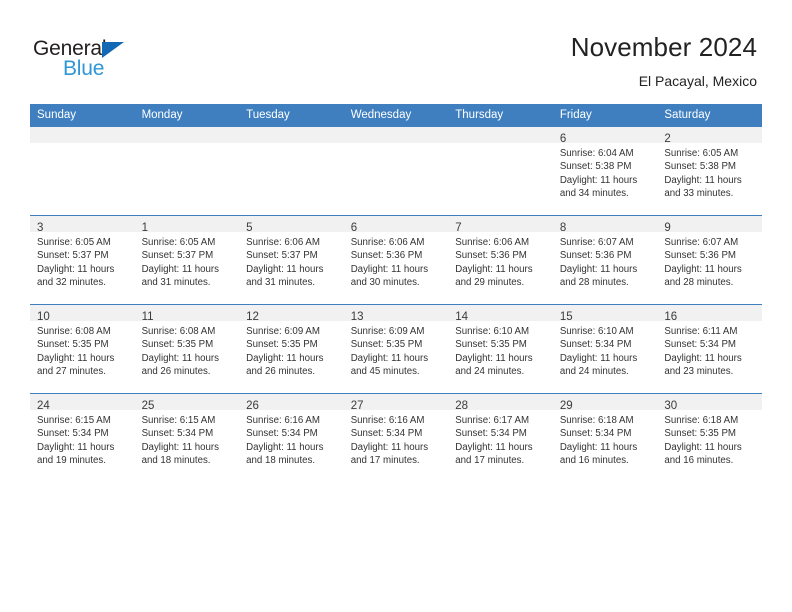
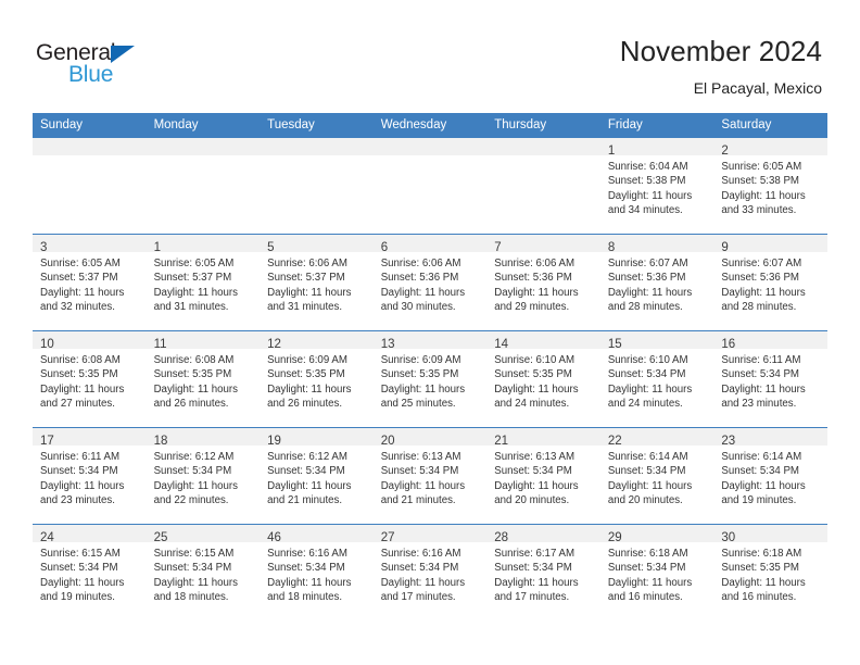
  General
  Blue
  November 2024
  El Pacayal, Mexico
  Sunday	Monday	Tuesday	Wednesday	Thursday	Friday	Saturday
- 					6Sunrise: 6:04 AMSunset: 5:38 PMDaylight: 11 hoursand 34 minutes.	2Sunrise: 6:05 AMSunset: 5:38 PMDaylight: 11 hoursand 33 minutes.
+ 					1Sunrise: 6:04 AMSunset: 5:38 PMDaylight: 11 hoursand 34 minutes.	2Sunrise: 6:05 AMSunset: 5:38 PMDaylight: 11 hoursand 33 minutes.
  3Sunrise: 6:05 AMSunset: 5:37 PMDaylight: 11 hoursand 32 minutes.	1Sunrise: 6:05 AMSunset: 5:37 PMDaylight: 11 hoursand 31 minutes.	5Sunrise: 6:06 AMSunset: 5:37 PMDaylight: 11 hoursand 31 minutes.	6Sunrise: 6:06 AMSunset: 5:36 PMDaylight: 11 hoursand 30 minutes.	7Sunrise: 6:06 AMSunset: 5:36 PMDaylight: 11 hoursand 29 minutes.	8Sunrise: 6:07 AMSunset: 5:36 PMDaylight: 11 hoursand 28 minutes.	9Sunrise: 6:07 AMSunset: 5:36 PMDaylight: 11 hoursand 28 minutes.
- 10Sunrise: 6:08 AMSunset: 5:35 PMDaylight: 11 hoursand 27 minutes.	11Sunrise: 6:08 AMSunset: 5:35 PMDaylight: 11 hoursand 26 minutes.	12Sunrise: 6:09 AMSunset: 5:35 PMDaylight: 11 hoursand 26 minutes.	13Sunrise: 6:09 AMSunset: 5:35 PMDaylight: 11 hoursand 45 minutes.	14Sunrise: 6:10 AMSunset: 5:35 PMDaylight: 11 hoursand 24 minutes.	15Sunrise: 6:10 AMSunset: 5:34 PMDaylight: 11 hoursand 24 minutes.	16Sunrise: 6:11 AMSunset: 5:34 PMDaylight: 11 hoursand 23 minutes.
+ 10Sunrise: 6:08 AMSunset: 5:35 PMDaylight: 11 hoursand 27 minutes.	11Sunrise: 6:08 AMSunset: 5:35 PMDaylight: 11 hoursand 26 minutes.	12Sunrise: 6:09 AMSunset: 5:35 PMDaylight: 11 hoursand 26 minutes.	13Sunrise: 6:09 AMSunset: 5:35 PMDaylight: 11 hoursand 25 minutes.	14Sunrise: 6:10 AMSunset: 5:35 PMDaylight: 11 hoursand 24 minutes.	15Sunrise: 6:10 AMSunset: 5:34 PMDaylight: 11 hoursand 24 minutes.	16Sunrise: 6:11 AMSunset: 5:34 PMDaylight: 11 hoursand 23 minutes.
+ 17Sunrise: 6:11 AMSunset: 5:34 PMDaylight: 11 hoursand 23 minutes.	18Sunrise: 6:12 AMSunset: 5:34 PMDaylight: 11 hoursand 22 minutes.	19Sunrise: 6:12 AMSunset: 5:34 PMDaylight: 11 hoursand 21 minutes.	20Sunrise: 6:13 AMSunset: 5:34 PMDaylight: 11 hoursand 21 minutes.	21Sunrise: 6:13 AMSunset: 5:34 PMDaylight: 11 hoursand 20 minutes.	22Sunrise: 6:14 AMSunset: 5:34 PMDaylight: 11 hoursand 20 minutes.	23Sunrise: 6:14 AMSunset: 5:34 PMDaylight: 11 hoursand 19 minutes.
- 24Sunrise: 6:15 AMSunset: 5:34 PMDaylight: 11 hoursand 19 minutes.	25Sunrise: 6:15 AMSunset: 5:34 PMDaylight: 11 hoursand 18 minutes.	26Sunrise: 6:16 AMSunset: 5:34 PMDaylight: 11 hoursand 18 minutes.	27Sunrise: 6:16 AMSunset: 5:34 PMDaylight: 11 hoursand 17 minutes.	28Sunrise: 6:17 AMSunset: 5:34 PMDaylight: 11 hoursand 17 minutes.	29Sunrise: 6:18 AMSunset: 5:34 PMDaylight: 11 hoursand 16 minutes.	30Sunrise: 6:18 AMSunset: 5:35 PMDaylight: 11 hoursand 16 minutes.
+ 24Sunrise: 6:15 AMSunset: 5:34 PMDaylight: 11 hoursand 19 minutes.	25Sunrise: 6:15 AMSunset: 5:34 PMDaylight: 11 hoursand 18 minutes.	46Sunrise: 6:16 AMSunset: 5:34 PMDaylight: 11 hoursand 18 minutes.	27Sunrise: 6:16 AMSunset: 5:34 PMDaylight: 11 hoursand 17 minutes.	28Sunrise: 6:17 AMSunset: 5:34 PMDaylight: 11 hoursand 17 minutes.	29Sunrise: 6:18 AMSunset: 5:34 PMDaylight: 11 hoursand 16 minutes.	30Sunrise: 6:18 AMSunset: 5:35 PMDaylight: 11 hoursand 16 minutes.
